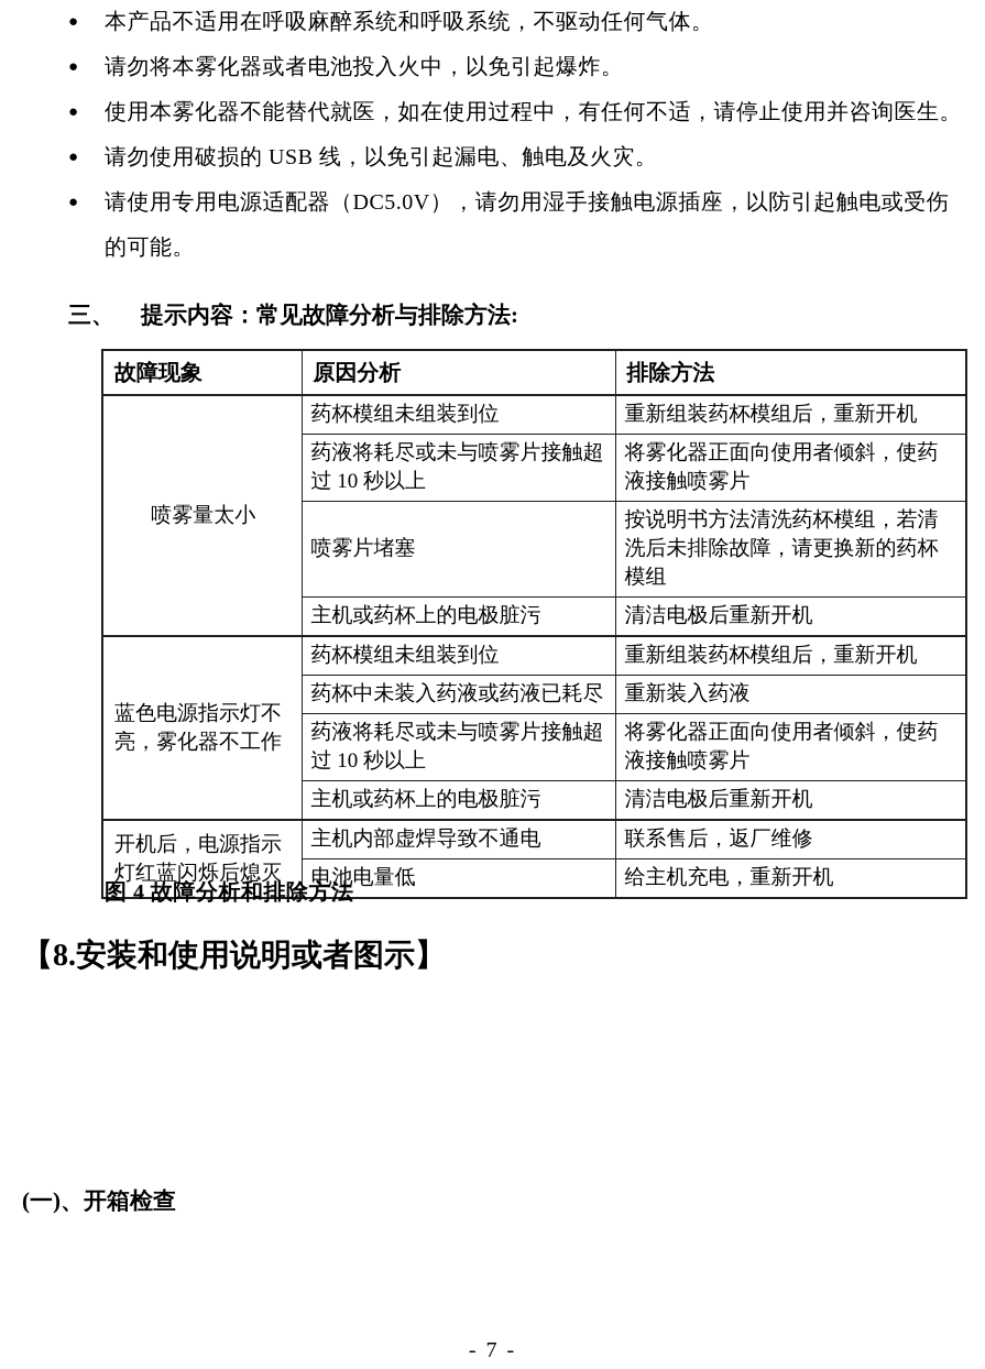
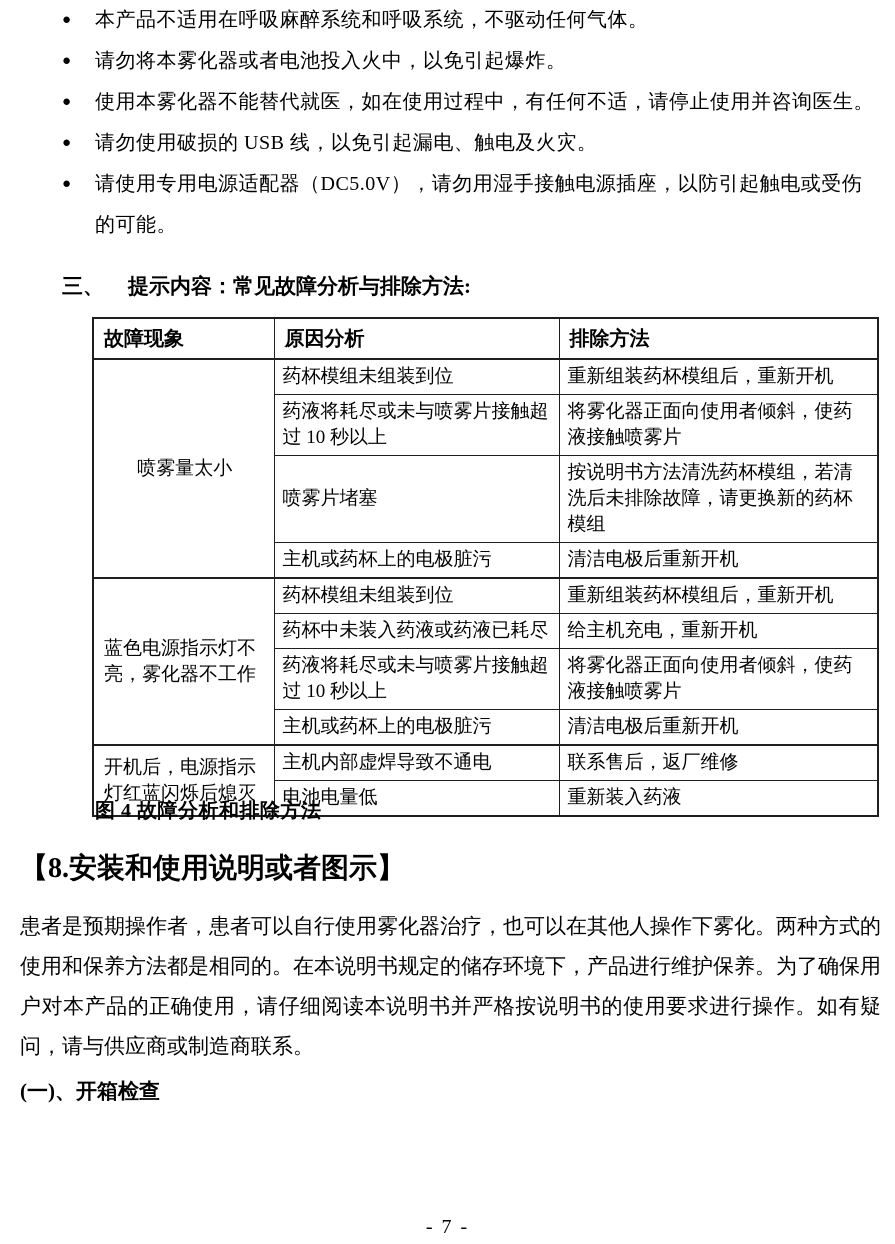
  ●
  本产品不适用在呼吸麻醉系统和呼吸系统，不驱动任何气体。
  ●
  请勿将本雾化器或者电池投入火中，以免引起爆炸。
  ●
  使用本雾化器不能替代就医，如在使用过程中，有任何不适，请停止使用并咨询医生。
  ●
  请勿使用破损的 USB 线，以免引起漏电、触电及火灾。
  ●
  请使用专用电源适配器（DC5.0V），请勿用湿手接触电源插座，以防引起触电或受伤的可能。
  三、 提示内容：常见故障分析与排除方法:
  故障现象	原因分析	排除方法
  喷雾量太小	药杯模组未组装到位	重新组装药杯模组后，重新开机
  药液将耗尽或未与喷雾片接触超过 10 秒以上	将雾化器正面向使用者倾斜，使药液接触喷雾片
  喷雾片堵塞	按说明书方法清洗药杯模组，若清洗后未排除故障，请更换新的药杯模组
  主机或药杯上的电极脏污	清洁电极后重新开机
  蓝色电源指示灯不亮，雾化器不工作	药杯模组未组装到位	重新组装药杯模组后，重新开机
- 药杯中未装入药液或药液已耗尽	重新装入药液
+ 药杯中未装入药液或药液已耗尽	给主机充电，重新开机
  药液将耗尽或未与喷雾片接触超过 10 秒以上	将雾化器正面向使用者倾斜，使药液接触喷雾片
  主机或药杯上的电极脏污	清洁电极后重新开机
  开机后，电源指示灯红蓝闪烁后熄灭	主机内部虚焊导致不通电	联系售后，返厂维修
- 电池电量低	给主机充电，重新开机
+ 电池电量低	重新装入药液
  图 4 故障分析和排除方法
  【8.安装和使用说明或者图示】
+ 患者是预期操作者，患者可以自行使用雾化器治疗，也可以在其他人操作下雾化。两种方式的使用和保养方法都是相同的。在本说明书规定的储存环境下，产品进行维护保养。为了确保用户对本产品的正确使用，请仔细阅读本说明书并严格按说明书的使用要求进行操作。如有疑问，请与供应商或制造商联系。
  (一)、开箱检查
  - 7 -
